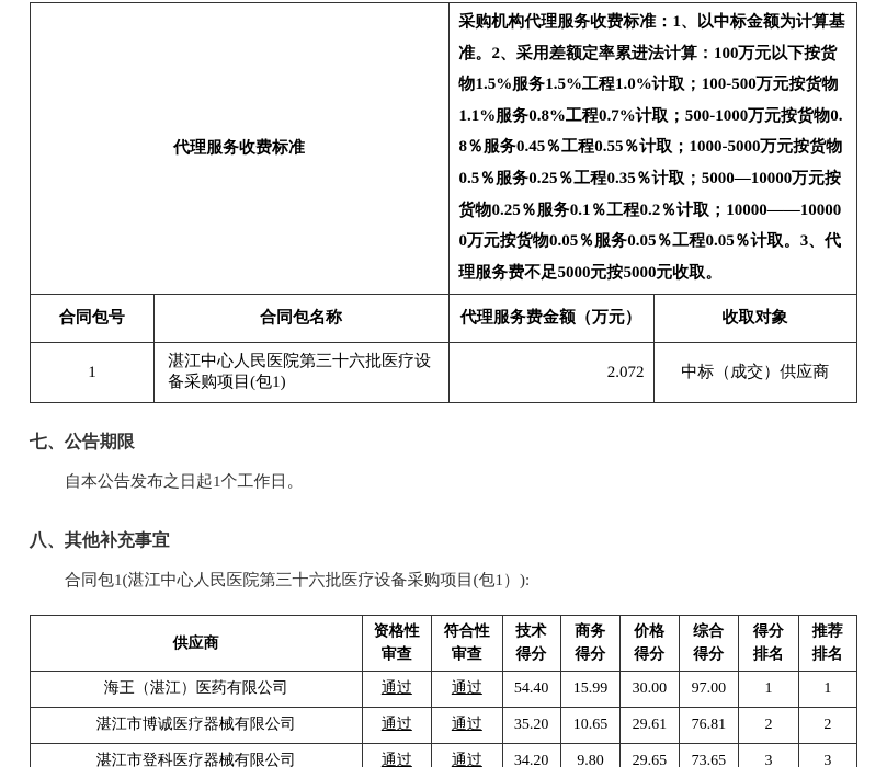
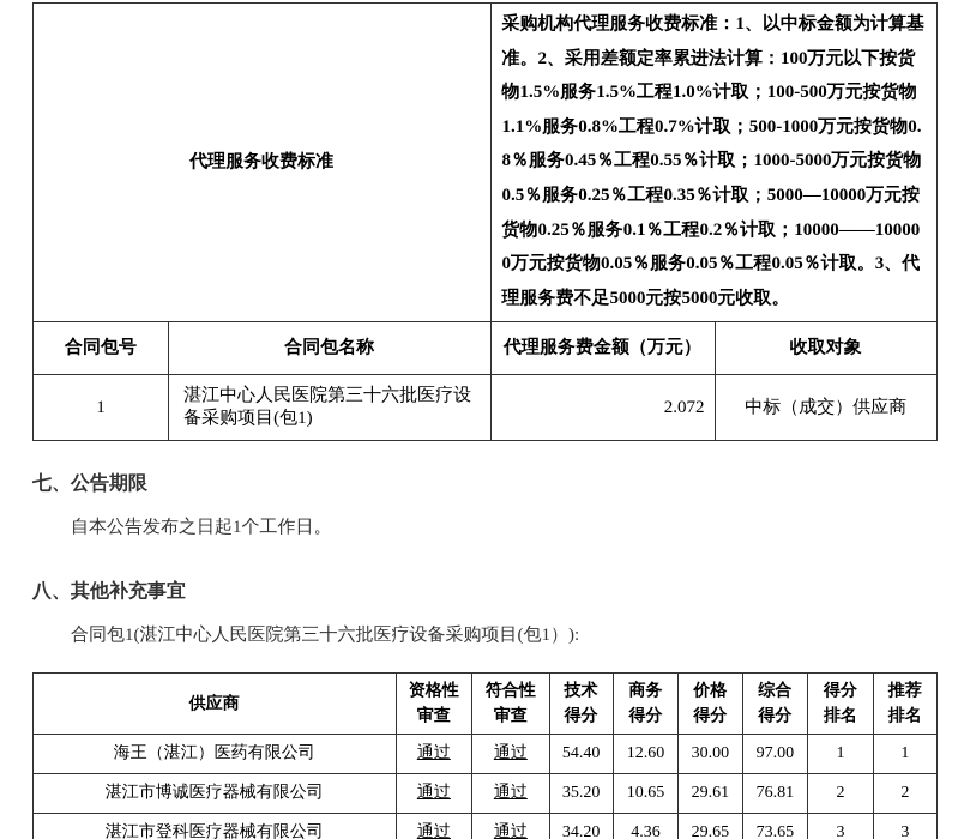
  代理服务收费标准	采购机构代理服务收费标准：1、以中标金额为计算基准。2、采用差额定率累进法计算：100万元以下按货物1.5%服务1.5%工程1.0%计取；100-500万元按货物1.1%服务0.8%工程0.7%计取；500-1000万元按货物0.8％服务0.45％工程0.55％计取；1000-5000万元按货物0.5％服务0.25％工程0.35％计取；5000—10000万元按货物0.25％服务0.1％工程0.2％计取；10000——100000万元按货物0.05％服务0.05％工程0.05％计取。3、代理服务费不足5000元按5000元收取。
  合同包号	合同包名称	代理服务费金额（万元）	收取对象
  1	湛江中心人民医院第三十六批医疗设备采购项目(包1)	2.072	中标（成交）供应商
  七、公告期限
  自本公告发布之日起1个工作日。
  八、其他补充事宜
  合同包1(湛江中心人民医院第三十六批医疗设备采购项目(包1）):
  供应商	资格性审查	符合性审查	技术得分	商务得分	价格得分	综合得分	得分排名	推荐排名
- 海王（湛江）医药有限公司	通过	通过	54.40	15.99	30.00	97.00	1	1
+ 海王（湛江）医药有限公司	通过	通过	54.40	12.60	30.00	97.00	1	1
  湛江市博诚医疗器械有限公司	通过	通过	35.20	10.65	29.61	76.81	2	2
- 湛江市登科医疗器械有限公司	通过	通过	34.20	9.80	29.65	73.65	3	3
+ 湛江市登科医疗器械有限公司	通过	通过	34.20	4.36	29.65	73.65	3	3
